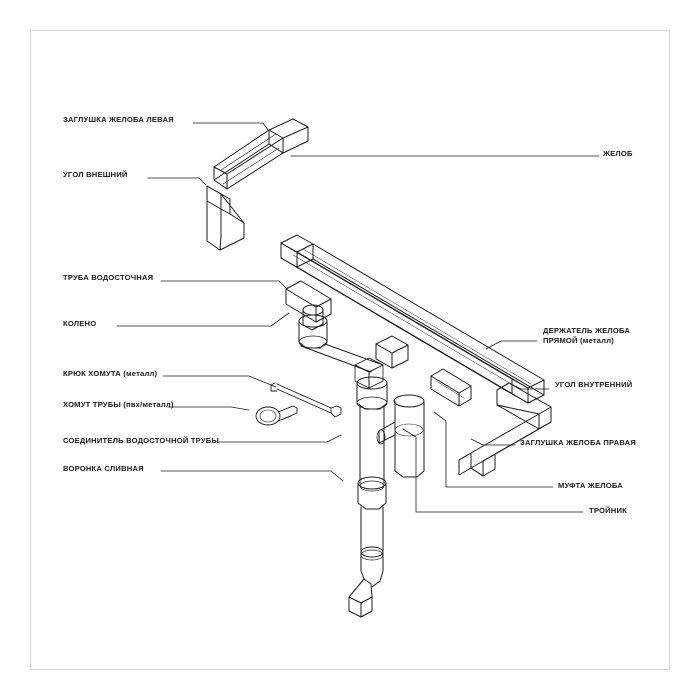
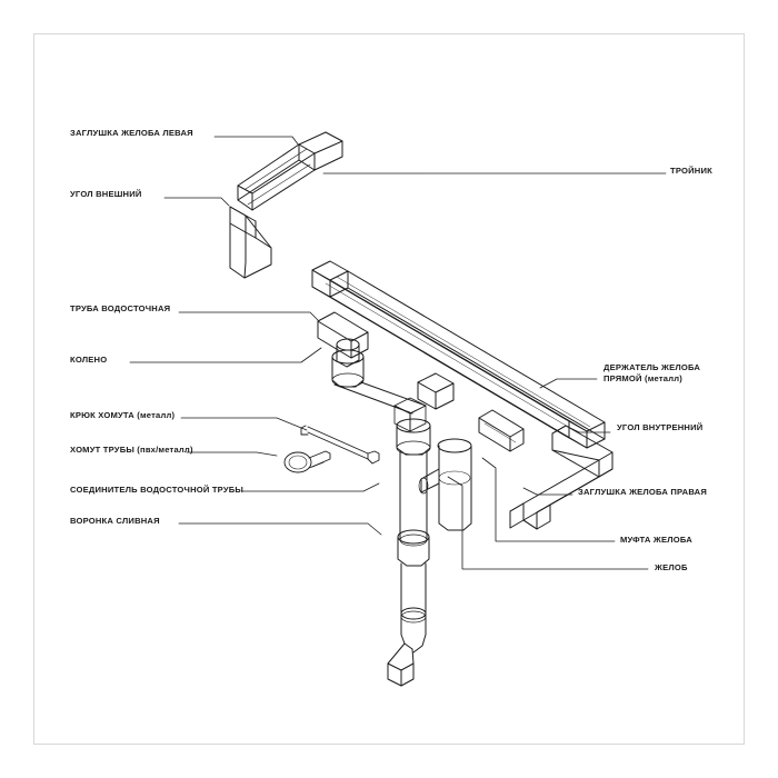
  ЗАГЛУШКА ЖЕЛОБА ЛЕВАЯ
  УГОЛ ВНЕШНИЙ
  ТРУБА ВОДОСТОЧНАЯ
  КОЛЕНО
  КРЮК ХОМУТА (металл)
  ХОМУТ ТРУБЫ (пвх/металл)
  СОЕДИНИТЕЛЬ ВОДОСТОЧНОЙ ТРУБЫ
  ВОРОНКА СЛИВНАЯ
- ЖЕЛОБ
+ ТРОЙНИК
  ДЕРЖАТЕЛЬ ЖЕЛОБА
  ПРЯМОЙ (металл)
  УГОЛ ВНУТРЕННИЙ
  ЗАГЛУШКА ЖЕЛОБА ПРАВАЯ
  МУФТА ЖЕЛОБА
- ТРОЙНИК
+ ЖЕЛОБ
